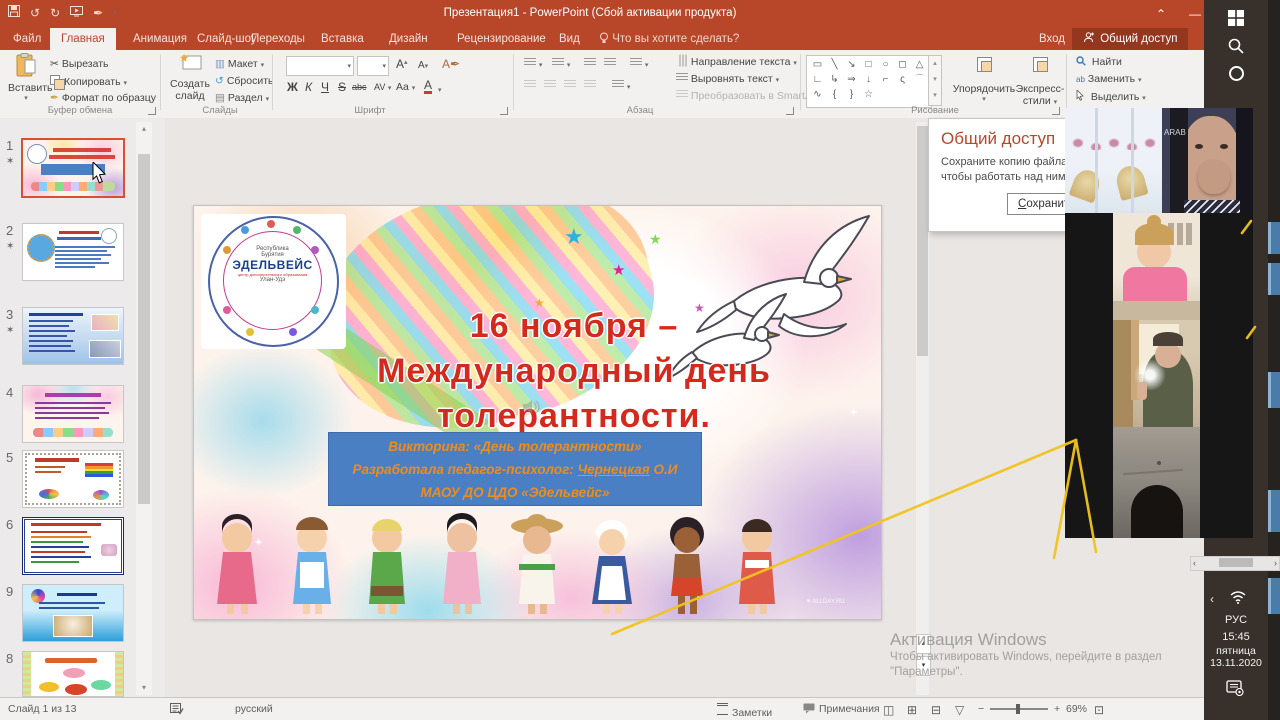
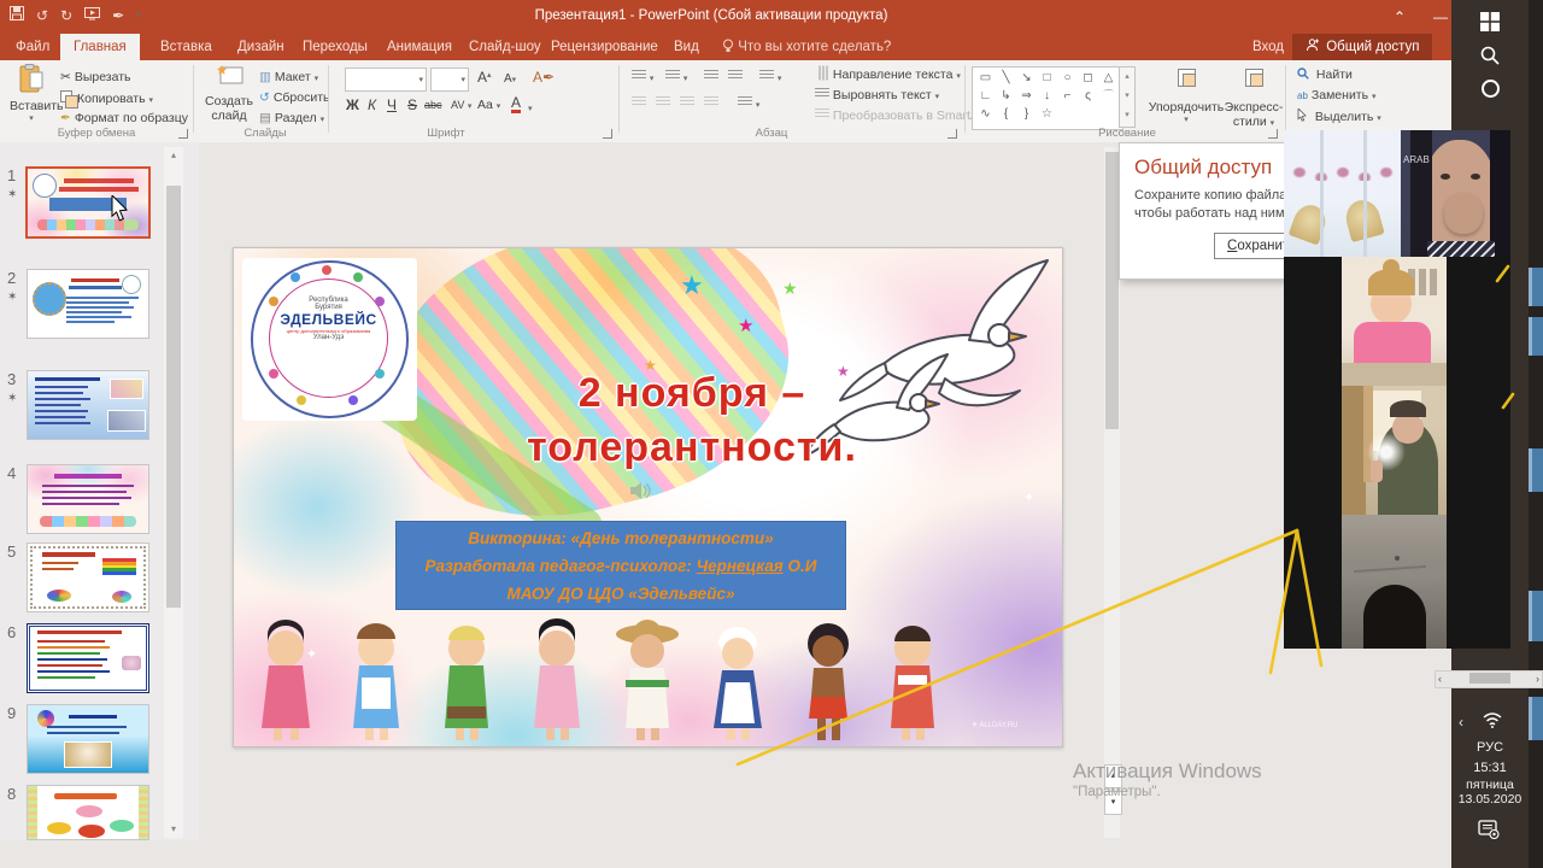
  ↺
  ↻
  ✒
  Презентация1 - PowerPoint (Сбой активации продукта)
  ⌃
  —
  Файл
  Главная
- Анимация
+ Вставка
- Слайд-шоу
+ Дизайн
  Переходы
- Вставка
+ Анимация
- Дизайн
+ Слайд-шоу
  Рецензирование
  Вид
  Что вы хотите сделать?
  Вход
  Общий доступ
  Встави
  ✂ Вырезать
  Копировать
  ✒ Формат по образцу
  Буфер обмена
  Создать
  слайд
  ▥ Макет
  ↺ Сбросить
  ▤ Раздел
  Слайды
  A✒
  Ж
  К
  Ч
  S
  abc
  A
  Шрифт
  Направление текста
  Выровнять текст
  Преобразовать в Smat
  Абзац
  ▭ ╲ ↘ □ ○ ◻ △∟ ↳ ⇒ ↓ ⌐ ς ⌒∿ { } ☆
  Упорядочить
  Экспресс-
  стили
  Рисование
  Найти
  ab Заменить
  Выделить
  1
  ✶
  2
  ✶
  3
  ✶
  4
  5
  6
  9
  8
  ▴
  ▾
  ★
  ★
  ★
  ★
  ★
  ✦
  ЭДЕЛЬВЕЙС
- 16 ноября –
+ 2 ноября –
- Международный день
  толерантности.
  Викторина: «День толерантности»
  Разработала педагог-психолог: Чернецкая О.И
  МАОУ ДО ЦДО «Эдельвейс»
  Активация Windows
- Чтобы активировать Windows, перейдите в раздел
  "Параметры".
- Слайд 1 из 13
- русский
- Заметки
- Примечания
- ◫
- ⊞
- ⊟
- ▽
- −
- +
- 69%
- ⊡
  Общий доступ
  Сохраните копию файл
  чтобы работать над ним
  Сохрани
  ARAB
  ‹
  РУС
- 15:45
+ 15:31
  пятница
- 13.11.2020
+ 13.05.2020
  ‹
  ›
